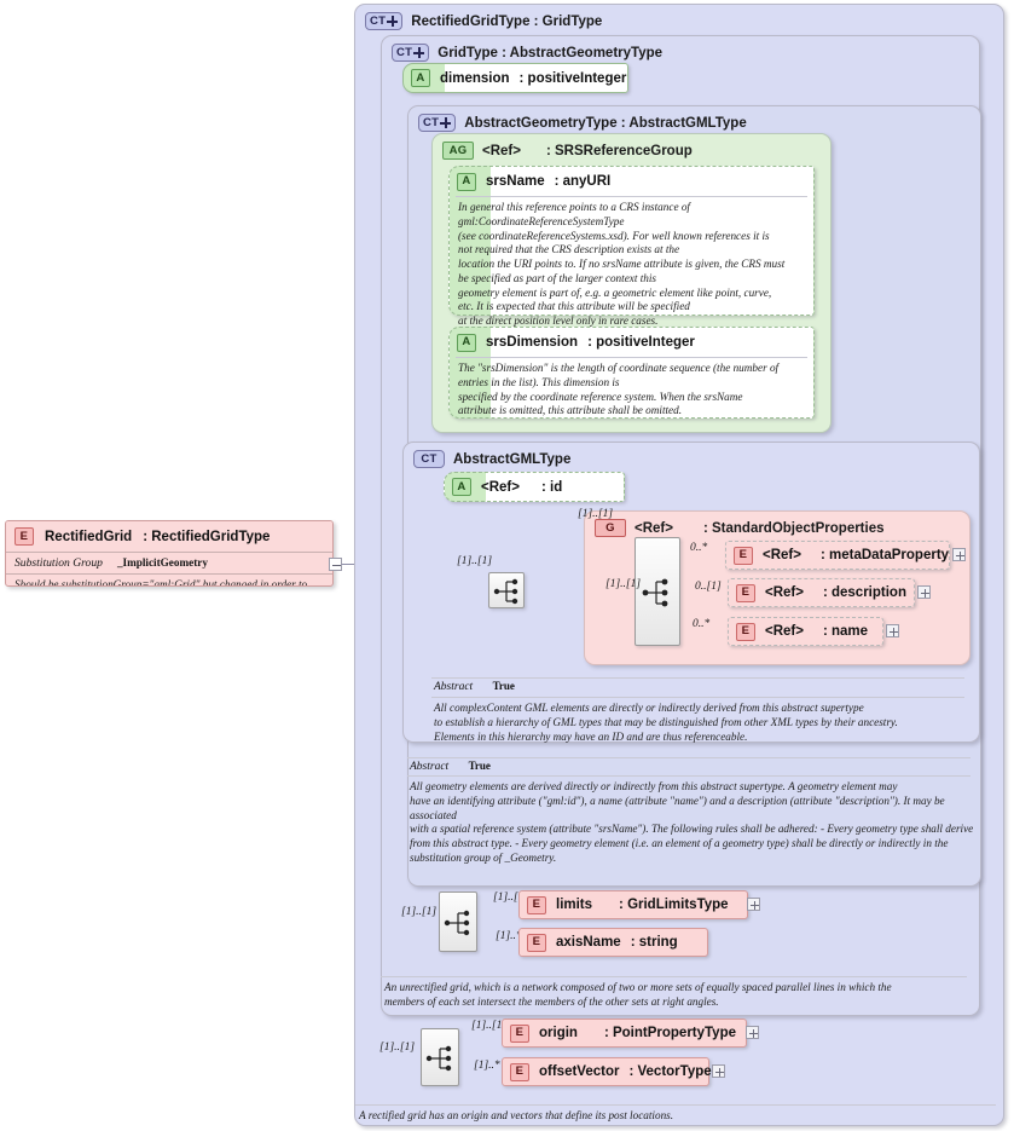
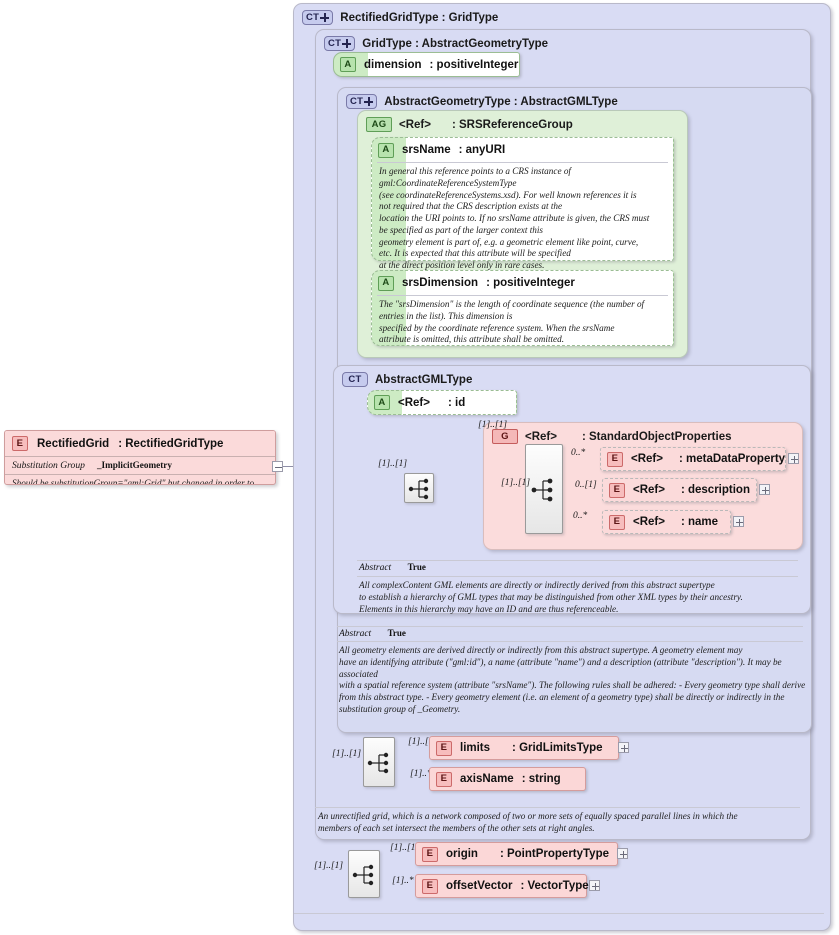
  CT
  RectifiedGridType : GridType
  CT
  GridType : AbstractGeometryType
  CT
  AbstractGeometryType : AbstractGMLType
  AG
  <Ref>
  : SRSReferenceGroup
  CT
  AbstractGMLType
  G
  <Ref>
  : StandardObjectProperties
  A
  dimension
  : positiveInteger
  A
  srsName
  : anyURI
  In general this reference points to a CRS instance of gml:CoordinateReferenceSystemType
  (see coordinateReferenceSystems.xsd). For well known references it is
  not required that the CRS description exists at the
  location the URI points to. If no srsName attribute is given, the CRS must
  be specified as part of the larger context this
  geometry element is part of, e.g. a geometric element like point, curve,
  etc. It is expected that this attribute will be specified
  at the direct position level only in rare cases.
  A
  srsDimension
  : positiveInteger
  The "srsDimension" is the length of coordinate sequence (the number of
  entries in the list). This dimension is
  specified by the coordinate reference system. When the srsName
  attribute is omitted, this attribute shall be omitted.
  A
  <Ref>
  : id
  [1]..[1]
  [1]..[1]
  [1]..[1]
  0..*
  0..[1]
  0..*
  [1]..[1]
  [1]..[
  [1]..
  [1]..[1]
  [1]..[1
  [1]..*
  E
  <Ref>
  : metaDataProperty
  E
  <Ref>
  : description
  E
  <Ref>
  : name
  E
  limits
  : GridLimitsType
  E
  axisName
  : string
  E
  origin
  : PointPropertyType
  E
  offsetVector
  : VectorType
  Abstract True
  All complexContent GML elements are directly or indirectly derived from this abstract supertype
  to establish a hierarchy of GML types that may be distinguished from other XML types by their ancestry.
  Elements in this hierarchy may have an ID and are thus referenceable.
  Abstract True
  All geometry elements are derived directly or indirectly from this abstract supertype. A geometry element may
  have an identifying attribute ("gml:id"), a name (attribute "name") and a description (attribute "description"). It may be associated
  with a spatial reference system (attribute "srsName"). The following rules shall be adhered: - Every geometry type shall derive
  from this abstract type. - Every geometry element (i.e. an element of a geometry type) shall be directly or indirectly in the
  substitution group of _Geometry.
  An unrectified grid, which is a network composed of two or more sets of equally spaced parallel lines in which the
  members of each set intersect the members of the other sets at right angles.
- A rectified grid has an origin and vectors that define its post locations.
  E
  RectifiedGrid
  : RectifiedGridType
  Substitution Group
  _ImplicitGeometry
